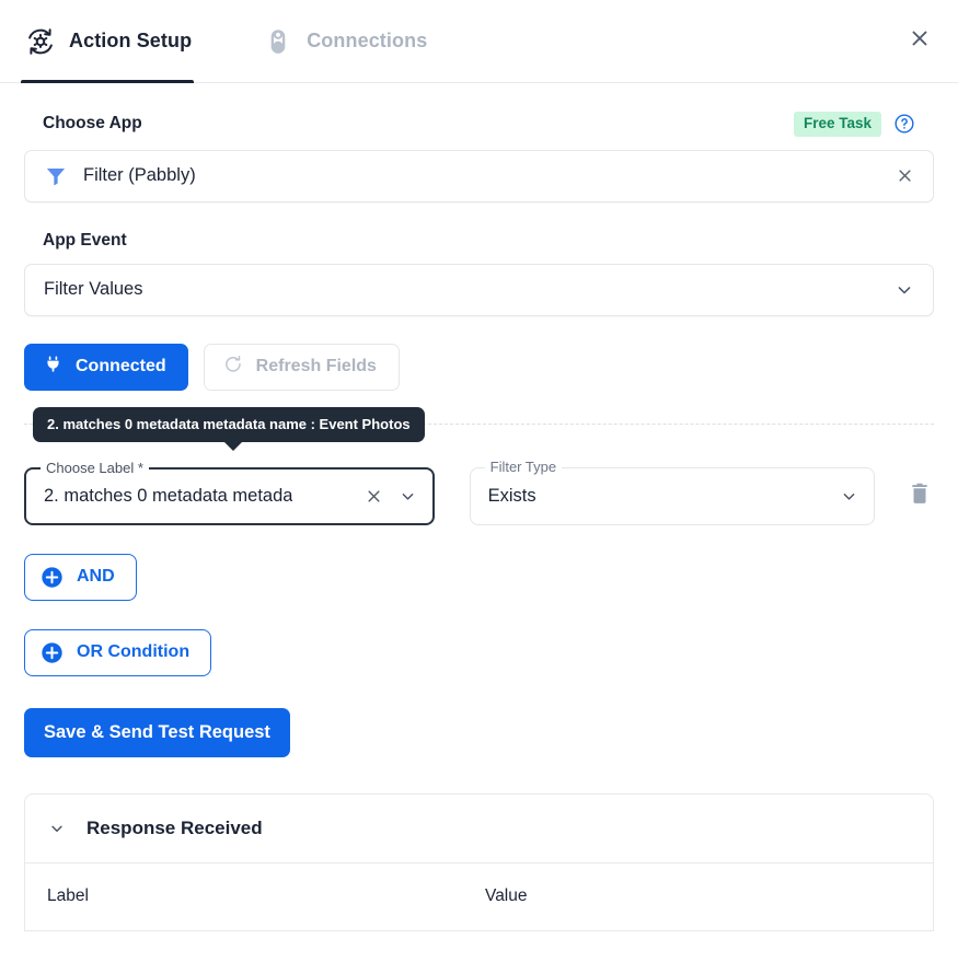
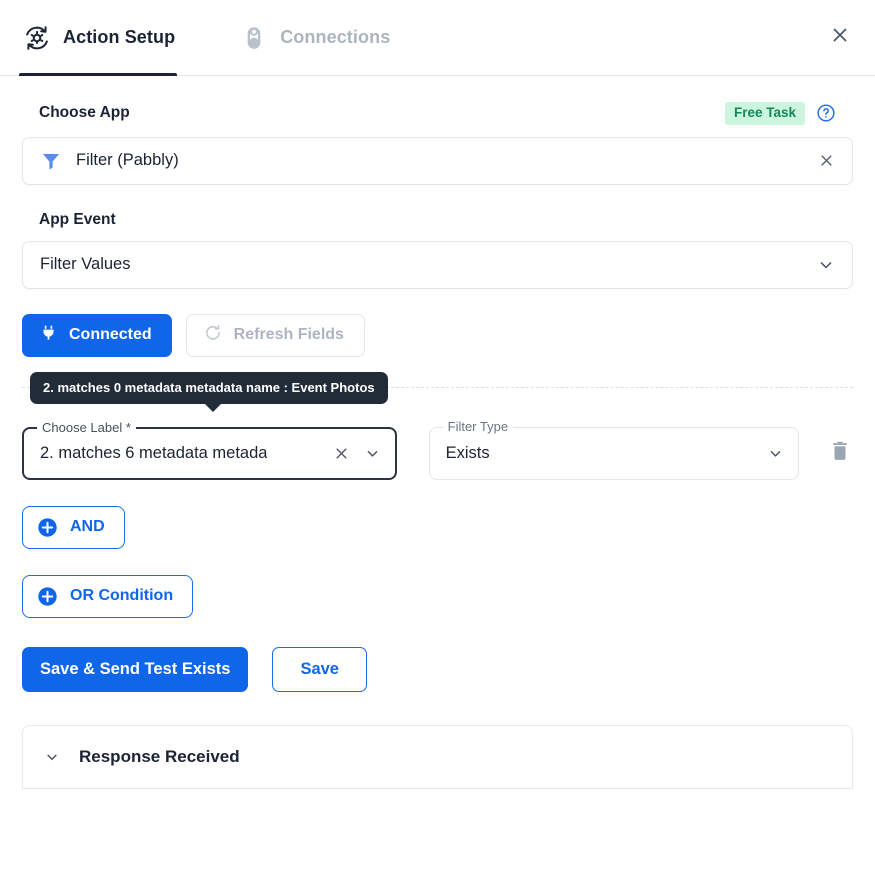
  Action Setup
  Connections
  Choose App
  Free Task
  Filter (Pabbly)
  App Event
  Filter Values
  Connected
  Refresh Fields
  2. matches 0 metadata metadata name : Event Photos
  Choose Label *
- 2. matches 0 metadata metada
+ 2. matches 6 metadata metada
  Filter Type
  Exists
  AND
  OR Condition
- Save & Send Test Request
+ Save & Send Test Exists
+ Save
  Response Received
- Label
- Value
